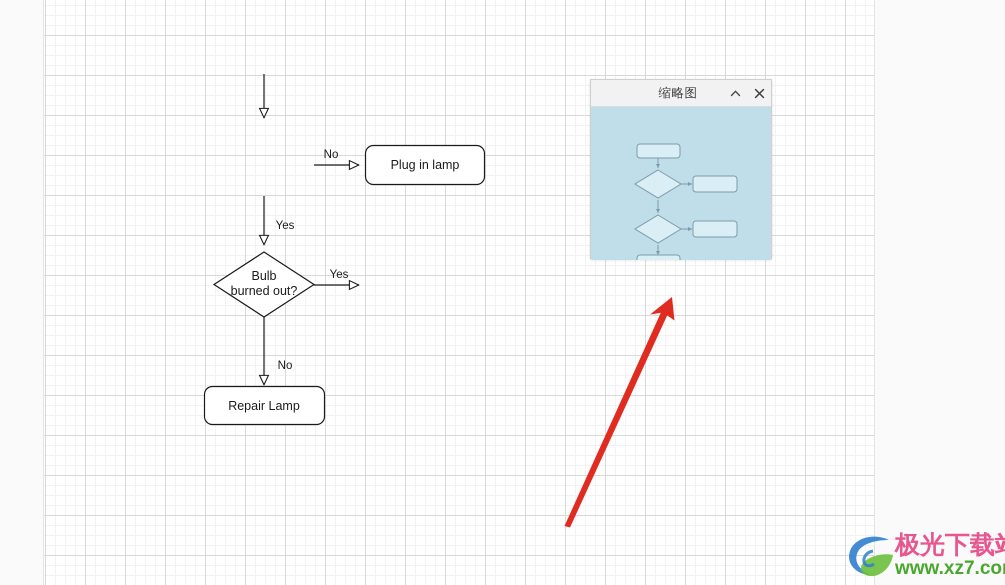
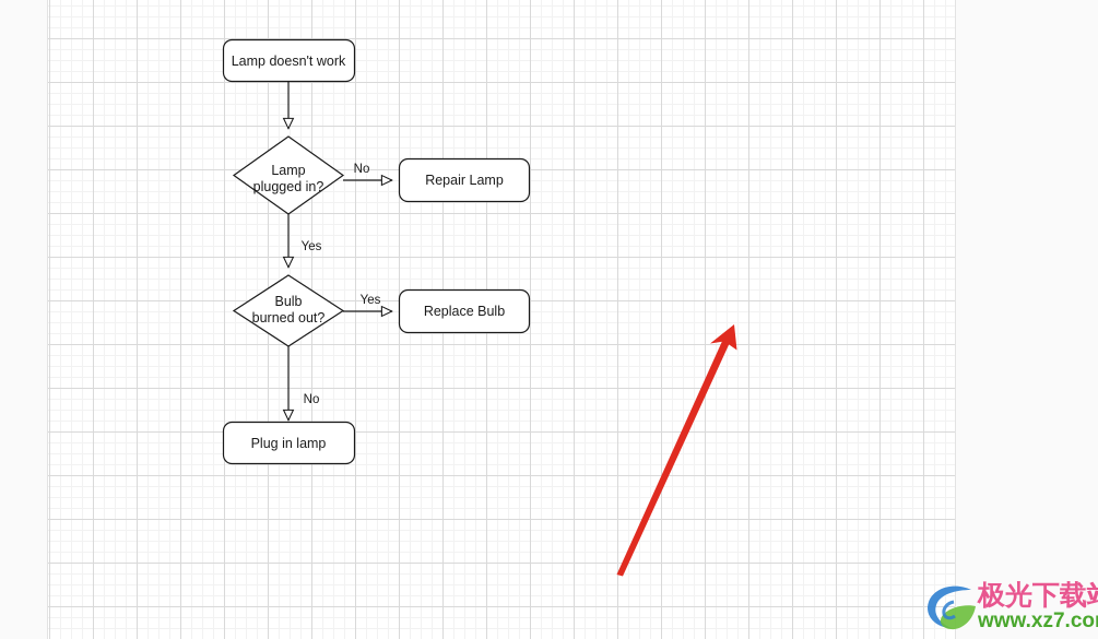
  No
  Yes
  Yes
  No
+ Lamp doesn't work
+ Lamp
+ plugged in?
- Plug in lamp
+ Repair Lamp
  Bulb
  burned out?
+ Replace Bulb
- Repair Lamp
+ Plug in lamp
- 缩略图
  极光下载
  www.xz7.co
